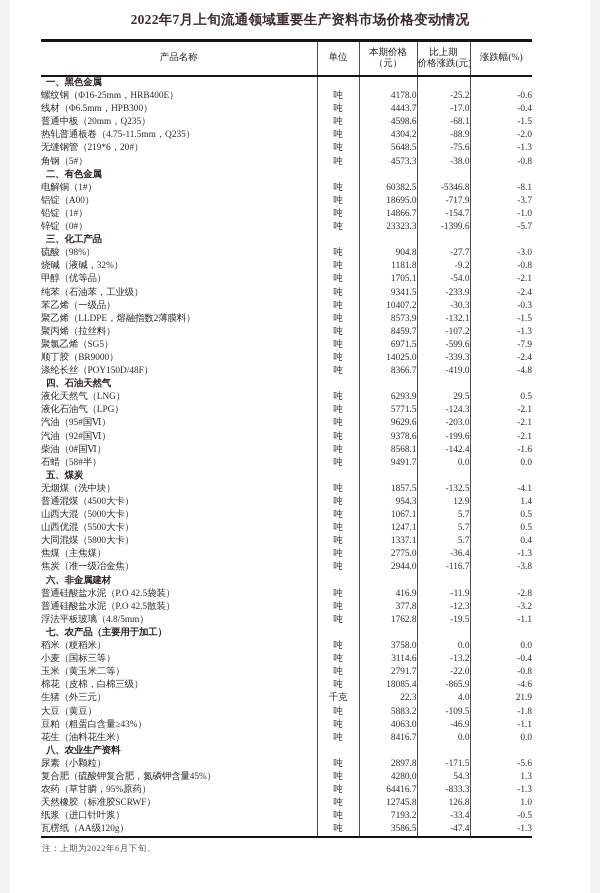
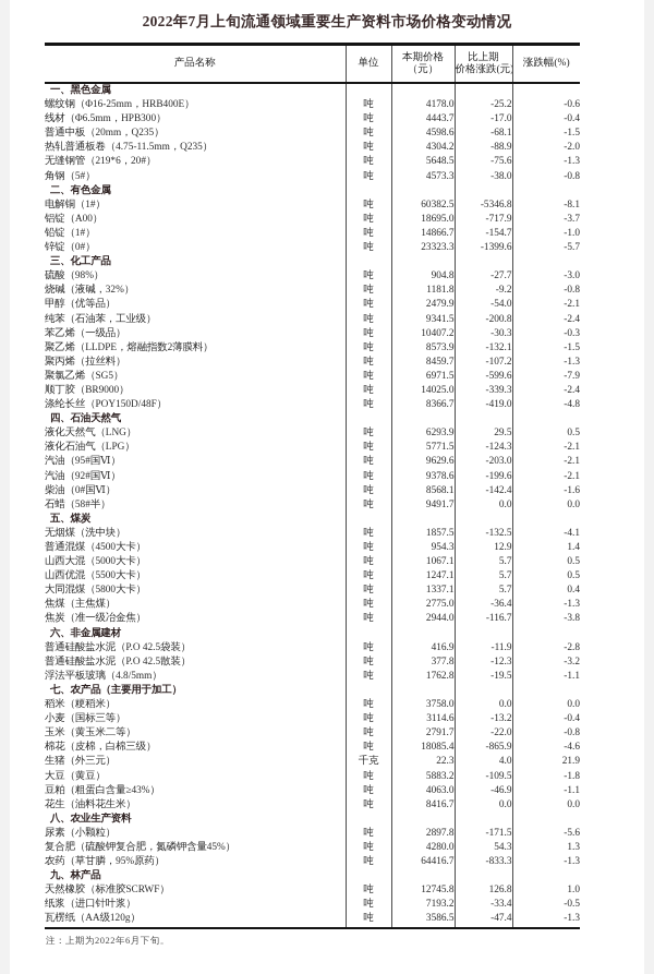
  2022年7月上旬流通领域重要生产资料市场价格变动情况
  产品名称	单位	本期价格 （元）	比上期 价格涨跌(元	涨跌幅(%)
  一、黑色金属
  螺纹钢（Φ16-25mm，HRB400E）	吨	4178.0	-25.2	-0.6
  线材（Φ6.5mm，HPB300）	吨	4443.7	-17.0	-0.4
  普通中板（20mm，Q235）	吨	4598.6	-68.1	-1.5
  热轧普通板卷（4.75-11.5mm，Q235）	吨	4304.2	-88.9	-2.0
  无缝钢管（219*6，20#）	吨	5648.5	-75.6	-1.3
  角钢（5#）	吨	4573.3	-38.0	-0.8
  二、有色金属
  电解铜（1#）	吨	60382.5	-5346.8	-8.1
  铝锭（A00）	吨	18695.0	-717.9	-3.7
  铅锭（1#）	吨	14866.7	-154.7	-1.0
  锌锭（0#）	吨	23323.3	-1399.6	-5.7
  三、化工产品
  硫酸（98%）	吨	904.8	-27.7	-3.0
  烧碱（液碱，32%）	吨	1181.8	-9.2	-0.8
- 甲醇（优等品）	吨	1705.1	-54.0	-2.1
+ 甲醇（优等品）	吨	2479.9	-54.0	-2.1
- 纯苯（石油苯，工业级）	吨	9341.5	-233.9	-2.4
+ 纯苯（石油苯，工业级）	吨	9341.5	-200.8	-2.4
  苯乙烯（一级品）	吨	10407.2	-30.3	-0.3
  聚乙烯（LLDPE，熔融指数2薄膜料）	吨	8573.9	-132.1	-1.5
  聚丙烯（拉丝料）	吨	8459.7	-107.2	-1.3
  聚氯乙烯（SG5）	吨	6971.5	-599.6	-7.9
  顺丁胶（BR9000）	吨	14025.0	-339.3	-2.4
  涤纶长丝（POY150D/48F）	吨	8366.7	-419.0	-4.8
  四、石油天然气
  液化天然气（LNG）	吨	6293.9	29.5	0.5
  液化石油气（LPG）	吨	5771.5	-124.3	-2.1
  汽油（95#国Ⅵ）	吨	9629.6	-203.0	-2.1
  汽油（92#国Ⅵ）	吨	9378.6	-199.6	-2.1
  柴油（0#国Ⅵ）	吨	8568.1	-142.4	-1.6
  石蜡（58#半）	吨	9491.7	0.0	0.0
  五、煤炭
  无烟煤（洗中块）	吨	1857.5	-132.5	-4.1
  普通混煤（4500大卡）	吨	954.3	12.9	1.4
  山西大混（5000大卡）	吨	1067.1	5.7	0.5
  山西优混（5500大卡）	吨	1247.1	5.7	0.5
  大同混煤（5800大卡）	吨	1337.1	5.7	0.4
  焦煤（主焦煤）	吨	2775.0	-36.4	-1.3
  焦炭（准一级冶金焦）	吨	2944.0	-116.7	-3.8
  六、非金属建材
  普通硅酸盐水泥（P.O 42.5袋装）	吨	416.9	-11.9	-2.8
  普通硅酸盐水泥（P.O 42.5散装）	吨	377.8	-12.3	-3.2
  浮法平板玻璃（4.8/5mm）	吨	1762.8	-19.5	-1.1
  七、农产品（主要用于加工）
  稻米（粳稻米）	吨	3758.0	0.0	0.0
  小麦（国标三等）	吨	3114.6	-13.2	-0.4
  玉米（黄玉米二等）	吨	2791.7	-22.0	-0.8
  棉花（皮棉，白棉三级）	吨	18085.4	-865.9	-4.6
  生猪（外三元）	千克	22.3	4.0	21.9
  大豆（黄豆）	吨	5883.2	-109.5	-1.8
  豆粕（粗蛋白含量≥43%）	吨	4063.0	-46.9	-1.1
  花生（油料花生米）	吨	8416.7	0.0	0.0
  八、农业生产资料
  尿素（小颗粒）	吨	2897.8	-171.5	-5.6
  复合肥（硫酸钾复合肥，氮磷钾含量45%）	吨	4280.0	54.3	1.3
  农药（草甘膦，95%原药）	吨	64416.7	-833.3	-1.3
+ 九、林产品
  天然橡胶（标准胶SCRWF）	吨	12745.8	126.8	1.0
  纸浆（进口针叶浆）	吨	7193.2	-33.4	-0.5
  瓦楞纸（AA级120g）	吨	3586.5	-47.4	-1.3
  注：上期为2022年6月下旬。
